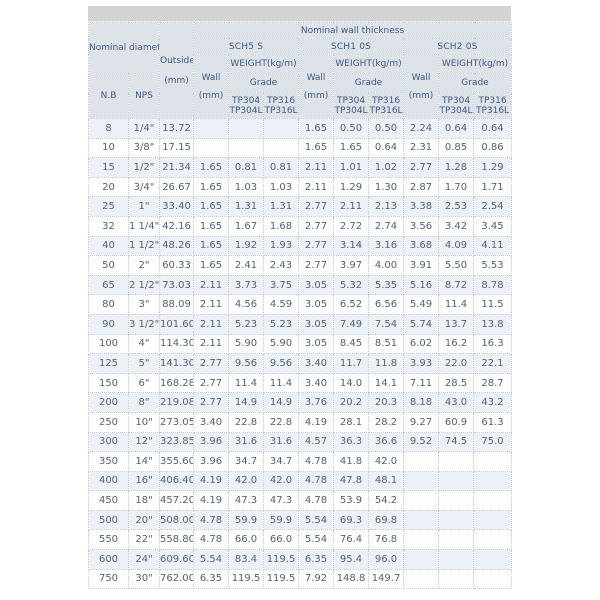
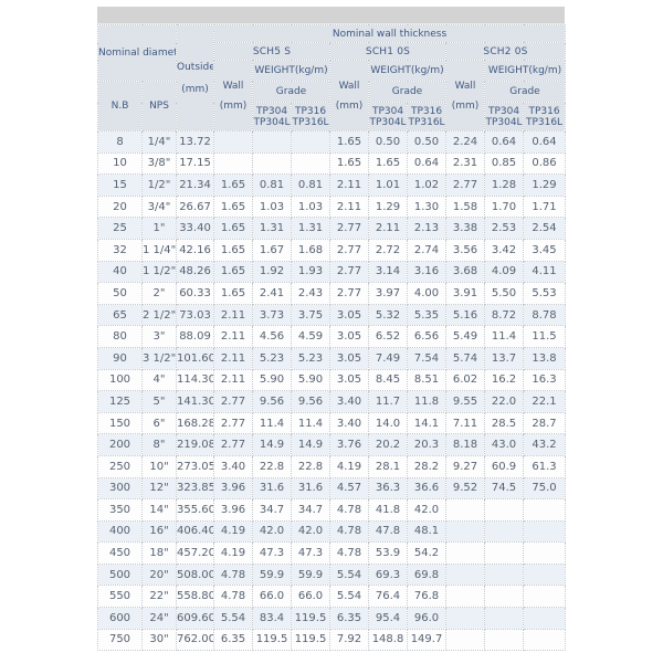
  Nominal diamet	Outside (mm)	Nominal wall thickness
  SCH5 S	SCH1 0S	SCH2 0S
  Wall(mm)	WEIGHT(kg/m)	Wall(mm)	WEIGHT(kg/m)	Wall(mm)	WEIGHT(kg/m)
  N.B	NPS	Grade	Grade	Grade
  TP304TP304L	TP316TP316L	TP304TP304L	TP316TP316L	TP304TP304L	TP316TP316L
  8	1/4"	13.72				1.65	0.50	0.50	2.24	0.64	0.64
  10	3/8"	17.15				1.65	1.65	0.64	2.31	0.85	0.86
  15	1/2"	21.34	1.65	0.81	0.81	2.11	1.01	1.02	2.77	1.28	1.29
- 20	3/4"	26.67	1.65	1.03	1.03	2.11	1.29	1.30	2.87	1.70	1.71
+ 20	3/4"	26.67	1.65	1.03	1.03	2.11	1.29	1.30	1.58	1.70	1.71
  25	1"	33.40	1.65	1.31	1.31	2.77	2.11	2.13	3.38	2.53	2.54
  32	1 1/4"	42.16	1.65	1.67	1.68	2.77	2.72	2.74	3.56	3.42	3.45
  40	1 1/2"	48.26	1.65	1.92	1.93	2.77	3.14	3.16	3.68	4.09	4.11
  50	2"	60.33	1.65	2.41	2.43	2.77	3.97	4.00	3.91	5.50	5.53
  65	2 1/2"	73.03	2.11	3.73	3.75	3.05	5.32	5.35	5.16	8.72	8.78
  80	3"	88.09	2.11	4.56	4.59	3.05	6.52	6.56	5.49	11.4	11.5
  90	3 1/2"	101.60	2.11	5.23	5.23	3.05	7.49	7.54	5.74	13.7	13.8
  100	4"	114.30	2.11	5.90	5.90	3.05	8.45	8.51	6.02	16.2	16.3
- 125	5"	141.30	2.77	9.56	9.56	3.40	11.7	11.8	3.93	22.0	22.1
+ 125	5"	141.30	2.77	9.56	9.56	3.40	11.7	11.8	9.55	22.0	22.1
  150	6"	168.28	2.77	11.4	11.4	3.40	14.0	14.1	7.11	28.5	28.7
  200	8"	219.08	2.77	14.9	14.9	3.76	20.2	20.3	8.18	43.0	43.2
  250	10"	273.05	3.40	22.8	22.8	4.19	28.1	28.2	9.27	60.9	61.3
  300	12"	323.85	3.96	31.6	31.6	4.57	36.3	36.6	9.52	74.5	75.0
  350	14"	355.60	3.96	34.7	34.7	4.78	41.8	42.0
  400	16"	406.40	4.19	42.0	42.0	4.78	47.8	48.1
  450	18"	457.20	4.19	47.3	47.3	4.78	53.9	54.2
  500	20"	508.00	4.78	59.9	59.9	5.54	69.3	69.8
  550	22"	558.80	4.78	66.0	66.0	5.54	76.4	76.8
  600	24"	609.60	5.54	83.4	119.5	6.35	95.4	96.0
  750	30"	762.00	6.35	119.5	119.5	7.92	148.8	149.7
